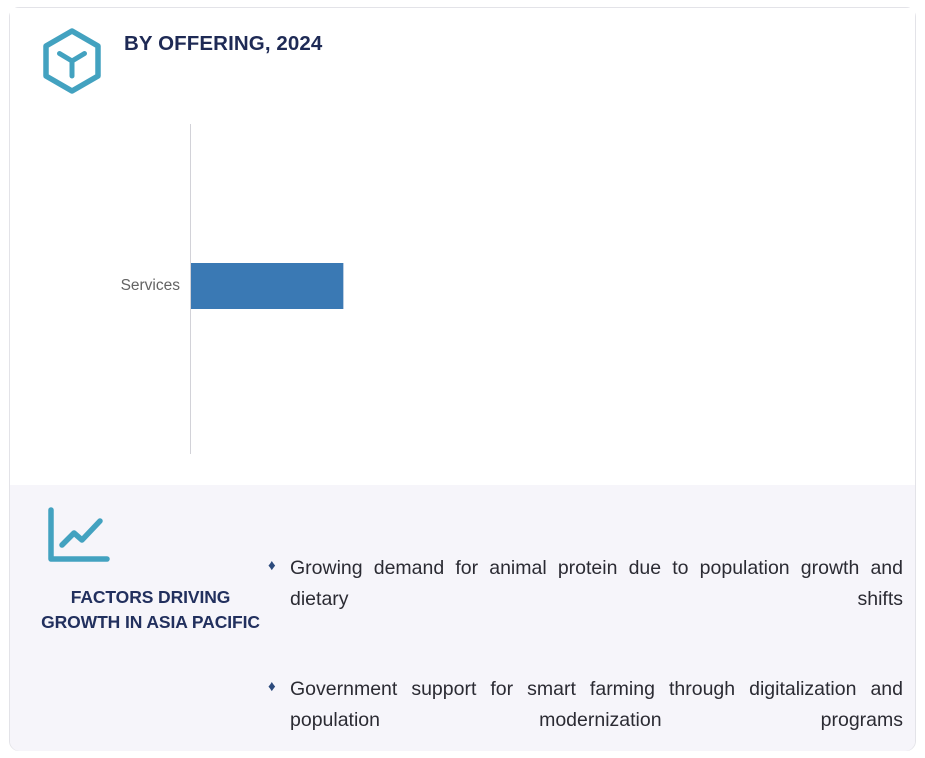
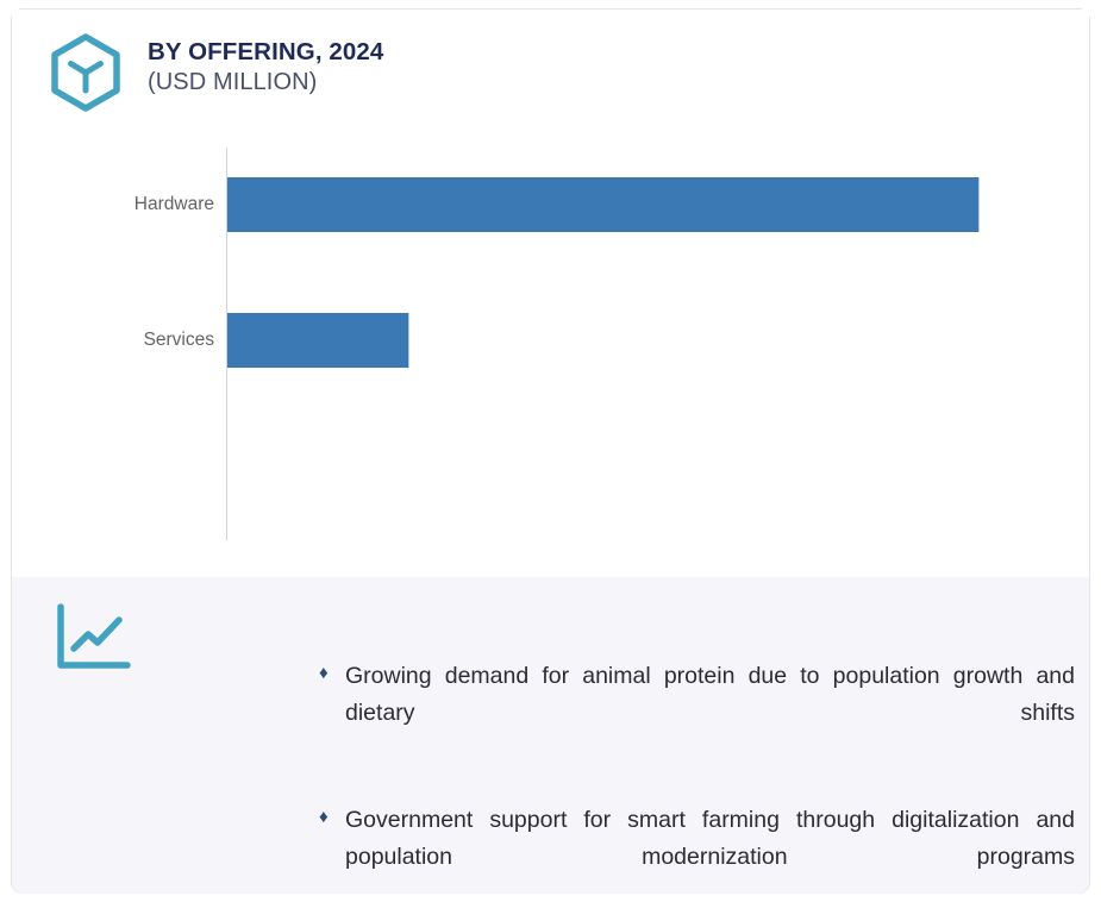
  BY OFFERING, 2024
+ (USD MILLION)
+ Hardware
  Services
- FACTORS DRIVING
- GROWTH IN ASIA PACIFIC
  ♦
  Growing demand for animal protein due to population growth and dietary shifts
  ♦
  Government support for smart farming through digitalization and population modernization programs
